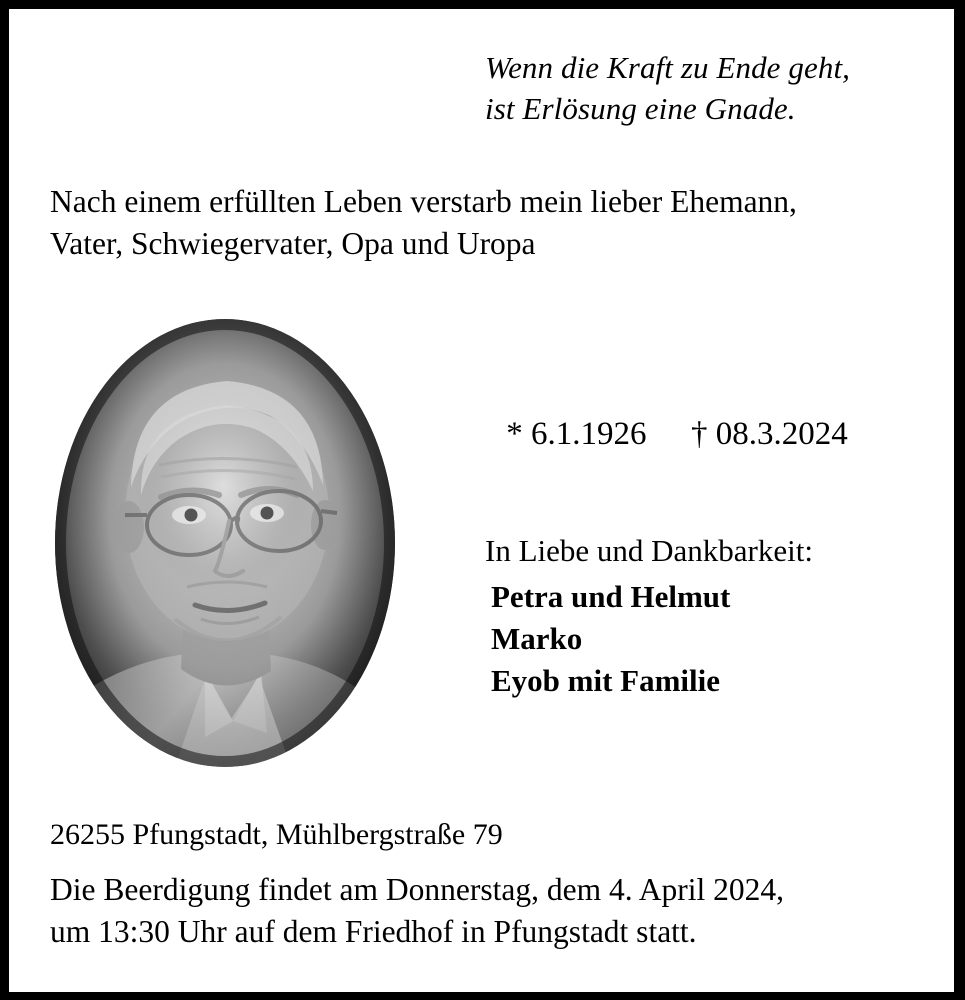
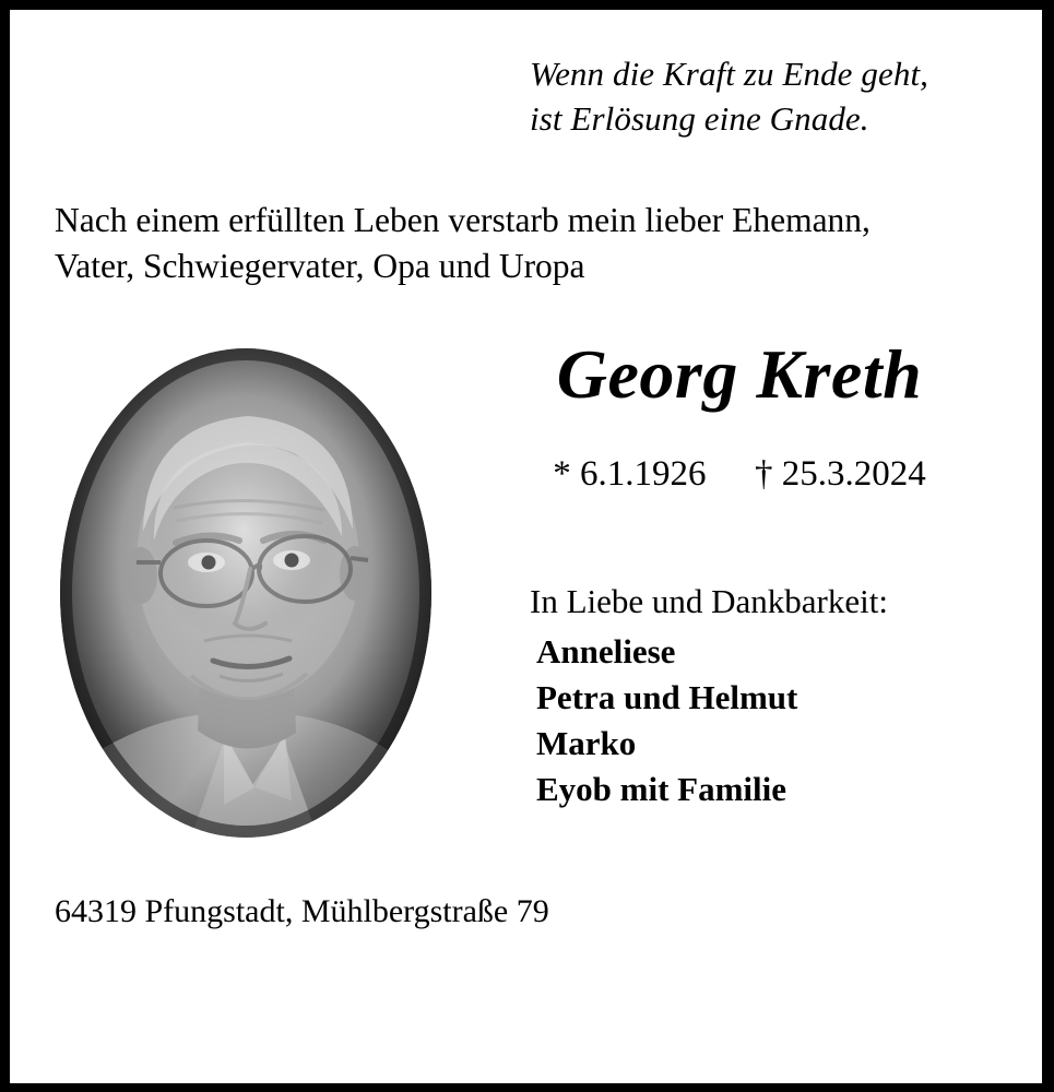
  Wenn die Kraft zu Ende geht,
  ist Erlösung eine Gnade.
  Nach einem erfüllten Leben verstarb mein lieber Ehemann,
  Vater, Schwiegervater, Opa und Uropa
+ Georg Kreth
- * 6.1.1926 † 08.3.2024
+ * 6.1.1926 † 25.3.2024
  In Liebe und Dankbarkeit:
+ Anneliese
  Petra und Helmut
  Marko
  Eyob mit Familie
- 26255 Pfungstadt, Mühlbergstraße 79
+ 64319 Pfungstadt, Mühlbergstraße 79
- Die Beerdigung findet am Donnerstag, dem 4. April 2024,
- um 13:30 Uhr auf dem Friedhof in Pfungstadt statt.
